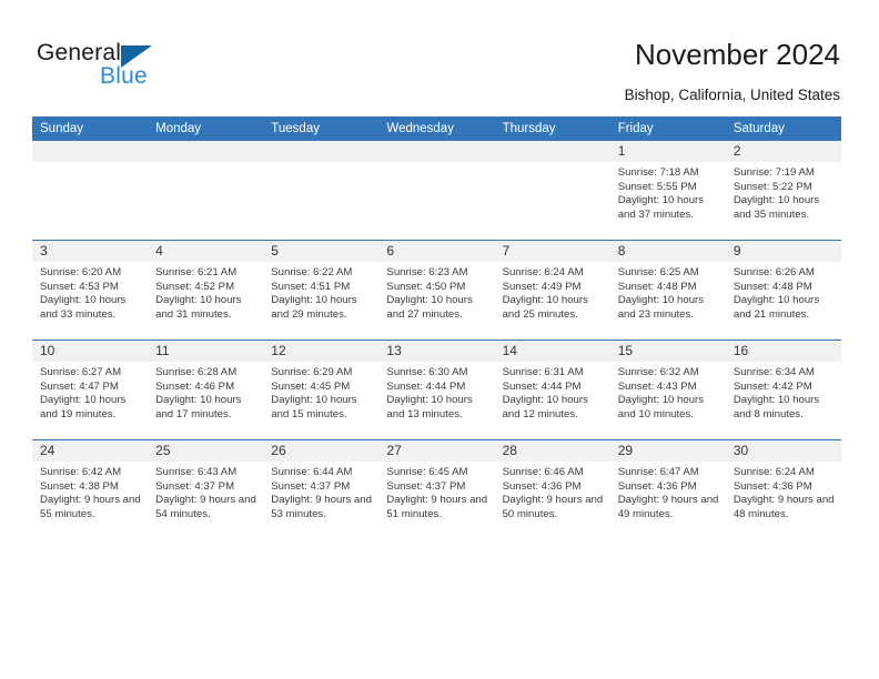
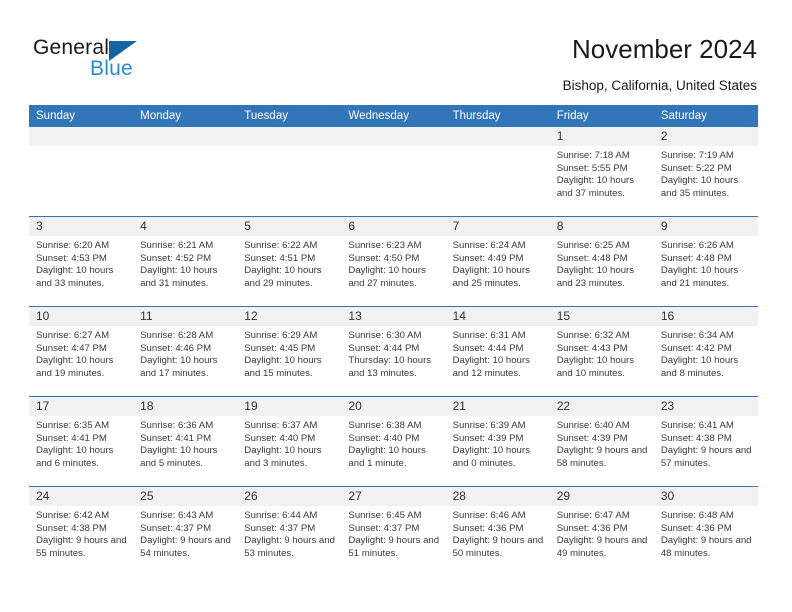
  General
  Blue
  November 2024
  Bishop, California, United States
  Sunday	Monday	Tuesday	Wednesday	Thursday	Friday	Saturday
  					1Sunrise: 7:18 AMSunset: 5:55 PMDaylight: 10 hours and 37 minutes.	2Sunrise: 7:19 AMSunset: 5:22 PMDaylight: 10 hours and 35 minutes.
  3Sunrise: 6:20 AMSunset: 4:53 PMDaylight: 10 hours and 33 minutes.	4Sunrise: 6:21 AMSunset: 4:52 PMDaylight: 10 hours and 31 minutes.	5Sunrise: 6:22 AMSunset: 4:51 PMDaylight: 10 hours and 29 minutes.	6Sunrise: 6:23 AMSunset: 4:50 PMDaylight: 10 hours and 27 minutes.	7Sunrise: 6:24 AMSunset: 4:49 PMDaylight: 10 hours and 25 minutes.	8Sunrise: 6:25 AMSunset: 4:48 PMDaylight: 10 hours and 23 minutes.	9Sunrise: 6:26 AMSunset: 4:48 PMDaylight: 10 hours and 21 minutes.
- 10Sunrise: 6:27 AMSunset: 4:47 PMDaylight: 10 hours and 19 minutes.	11Sunrise: 6:28 AMSunset: 4:46 PMDaylight: 10 hours and 17 minutes.	12Sunrise: 6:29 AMSunset: 4:45 PMDaylight: 10 hours and 15 minutes.	13Sunrise: 6:30 AMSunset: 4:44 PMDaylight: 10 hours and 13 minutes.	14Sunrise: 6:31 AMSunset: 4:44 PMDaylight: 10 hours and 12 minutes.	15Sunrise: 6:32 AMSunset: 4:43 PMDaylight: 10 hours and 10 minutes.	16Sunrise: 6:34 AMSunset: 4:42 PMDaylight: 10 hours and 8 minutes.
+ 10Sunrise: 6:27 AMSunset: 4:47 PMDaylight: 10 hours and 19 minutes.	11Sunrise: 6:28 AMSunset: 4:46 PMDaylight: 10 hours and 17 minutes.	12Sunrise: 6:29 AMSunset: 4:45 PMDaylight: 10 hours and 15 minutes.	13Sunrise: 6:30 AMSunset: 4:44 PMThursday: 10 hours and 13 minutes.	14Sunrise: 6:31 AMSunset: 4:44 PMDaylight: 10 hours and 12 minutes.	15Sunrise: 6:32 AMSunset: 4:43 PMDaylight: 10 hours and 10 minutes.	16Sunrise: 6:34 AMSunset: 4:42 PMDaylight: 10 hours and 8 minutes.
+ 17Sunrise: 6:35 AMSunset: 4:41 PMDaylight: 10 hours and 6 minutes.	18Sunrise: 6:36 AMSunset: 4:41 PMDaylight: 10 hours and 5 minutes.	19Sunrise: 6:37 AMSunset: 4:40 PMDaylight: 10 hours and 3 minutes.	20Sunrise: 6:38 AMSunset: 4:40 PMDaylight: 10 hours and 1 minute.	21Sunrise: 6:39 AMSunset: 4:39 PMDaylight: 10 hours and 0 minutes.	22Sunrise: 6:40 AMSunset: 4:39 PMDaylight: 9 hours and 58 minutes.	23Sunrise: 6:41 AMSunset: 4:38 PMDaylight: 9 hours and 57 minutes.
- 24Sunrise: 6:42 AMSunset: 4:38 PMDaylight: 9 hours and 55 minutes.	25Sunrise: 6:43 AMSunset: 4:37 PMDaylight: 9 hours and 54 minutes.	26Sunrise: 6:44 AMSunset: 4:37 PMDaylight: 9 hours and 53 minutes.	27Sunrise: 6:45 AMSunset: 4:37 PMDaylight: 9 hours and 51 minutes.	28Sunrise: 6:46 AMSunset: 4:36 PMDaylight: 9 hours and 50 minutes.	29Sunrise: 6:47 AMSunset: 4:36 PMDaylight: 9 hours and 49 minutes.	30Sunrise: 6:24 AMSunset: 4:36 PMDaylight: 9 hours and 48 minutes.
+ 24Sunrise: 6:42 AMSunset: 4:38 PMDaylight: 9 hours and 55 minutes.	25Sunrise: 6:43 AMSunset: 4:37 PMDaylight: 9 hours and 54 minutes.	26Sunrise: 6:44 AMSunset: 4:37 PMDaylight: 9 hours and 53 minutes.	27Sunrise: 6:45 AMSunset: 4:37 PMDaylight: 9 hours and 51 minutes.	28Sunrise: 6:46 AMSunset: 4:36 PMDaylight: 9 hours and 50 minutes.	29Sunrise: 6:47 AMSunset: 4:36 PMDaylight: 9 hours and 49 minutes.	30Sunrise: 6:48 AMSunset: 4:36 PMDaylight: 9 hours and 48 minutes.
